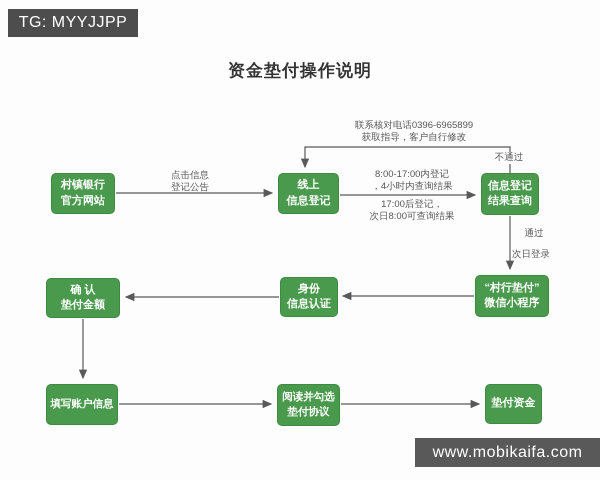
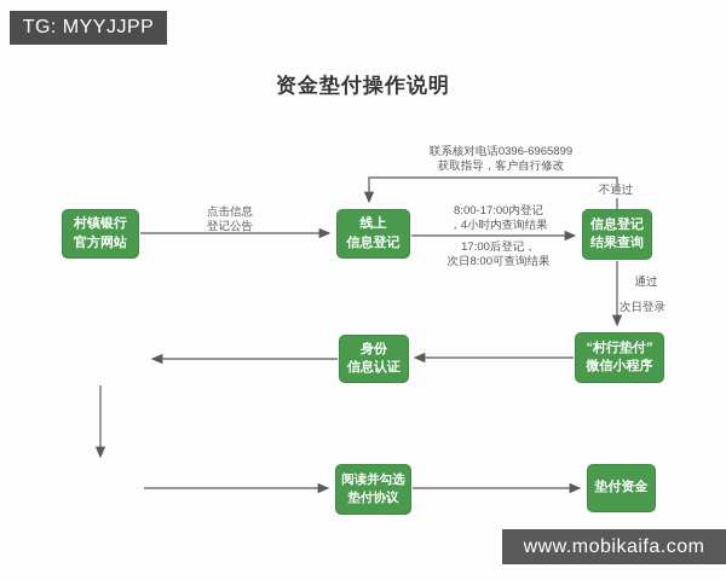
  TG: MYYJJPP
  资金垫付操作说明
  村镇银行
  官方网站
  线上
  信息登记
  信息登记
  结果查询
  “村行垫付”
  微信小程序
  身份
  信息认证
- 确 认
- 垫付金额
- 填写账户信息
  阅读并勾选
  垫付协议
  垫付资金
  点击信息
  登记公告
  联系核对电话0396-6965899
  获取指导，客户自行修改
  不通过
  8:00-17:00内登记
  ，4小时内查询结果
  17:00后登记，
  次日8:00可查询结果
  通过
  次日登录
  www.mobikaifa.com
